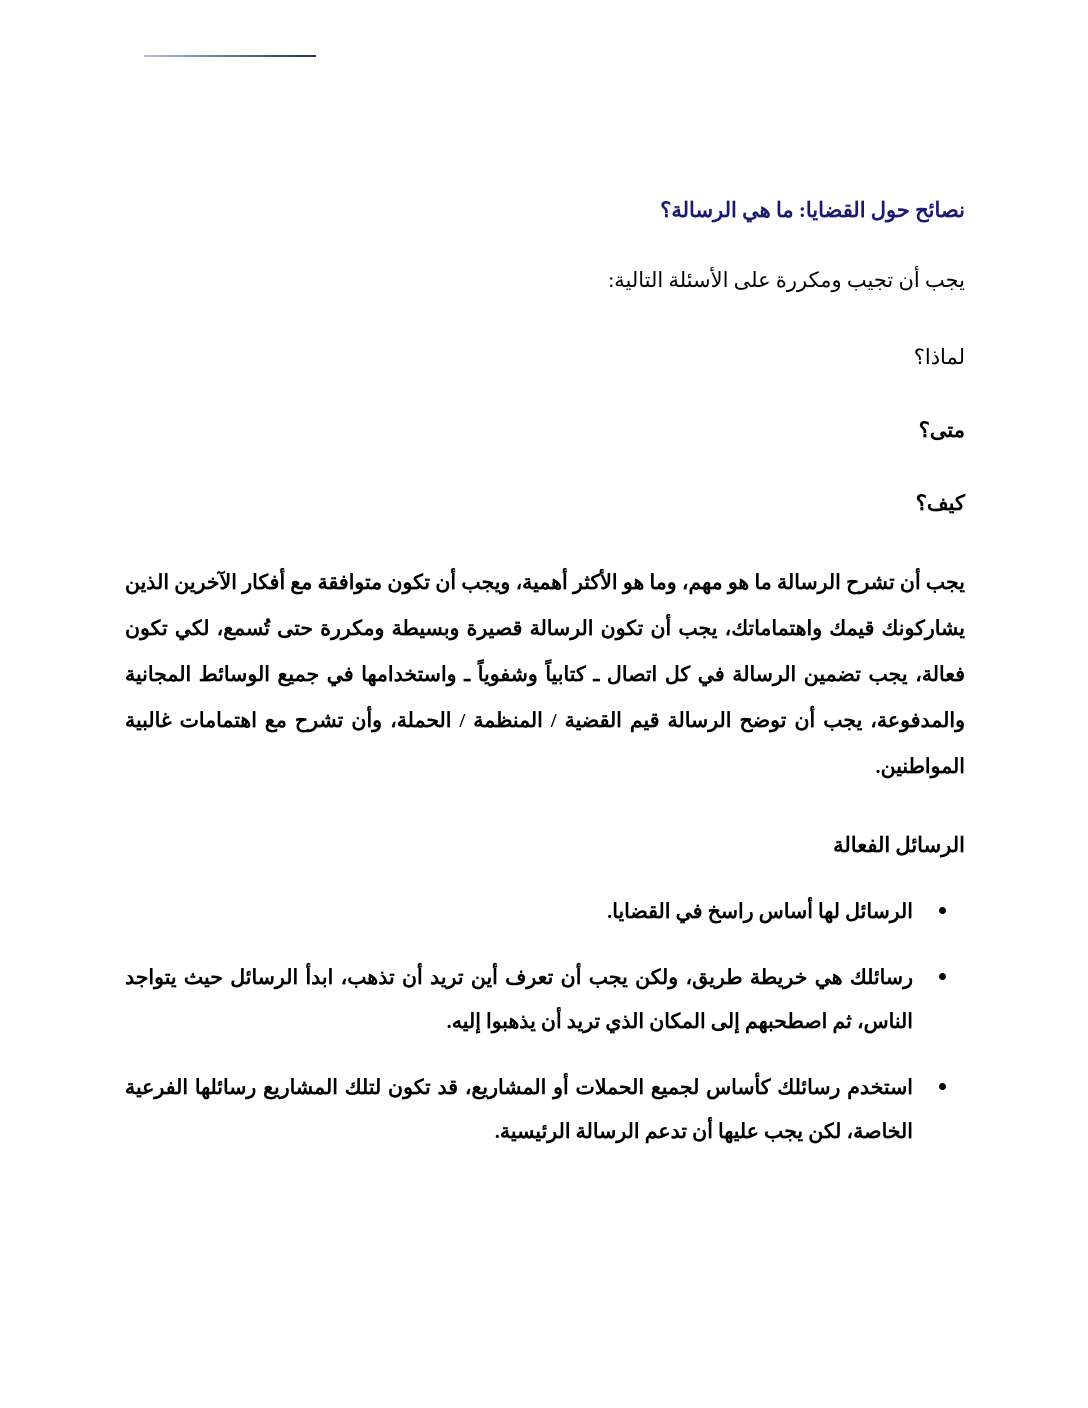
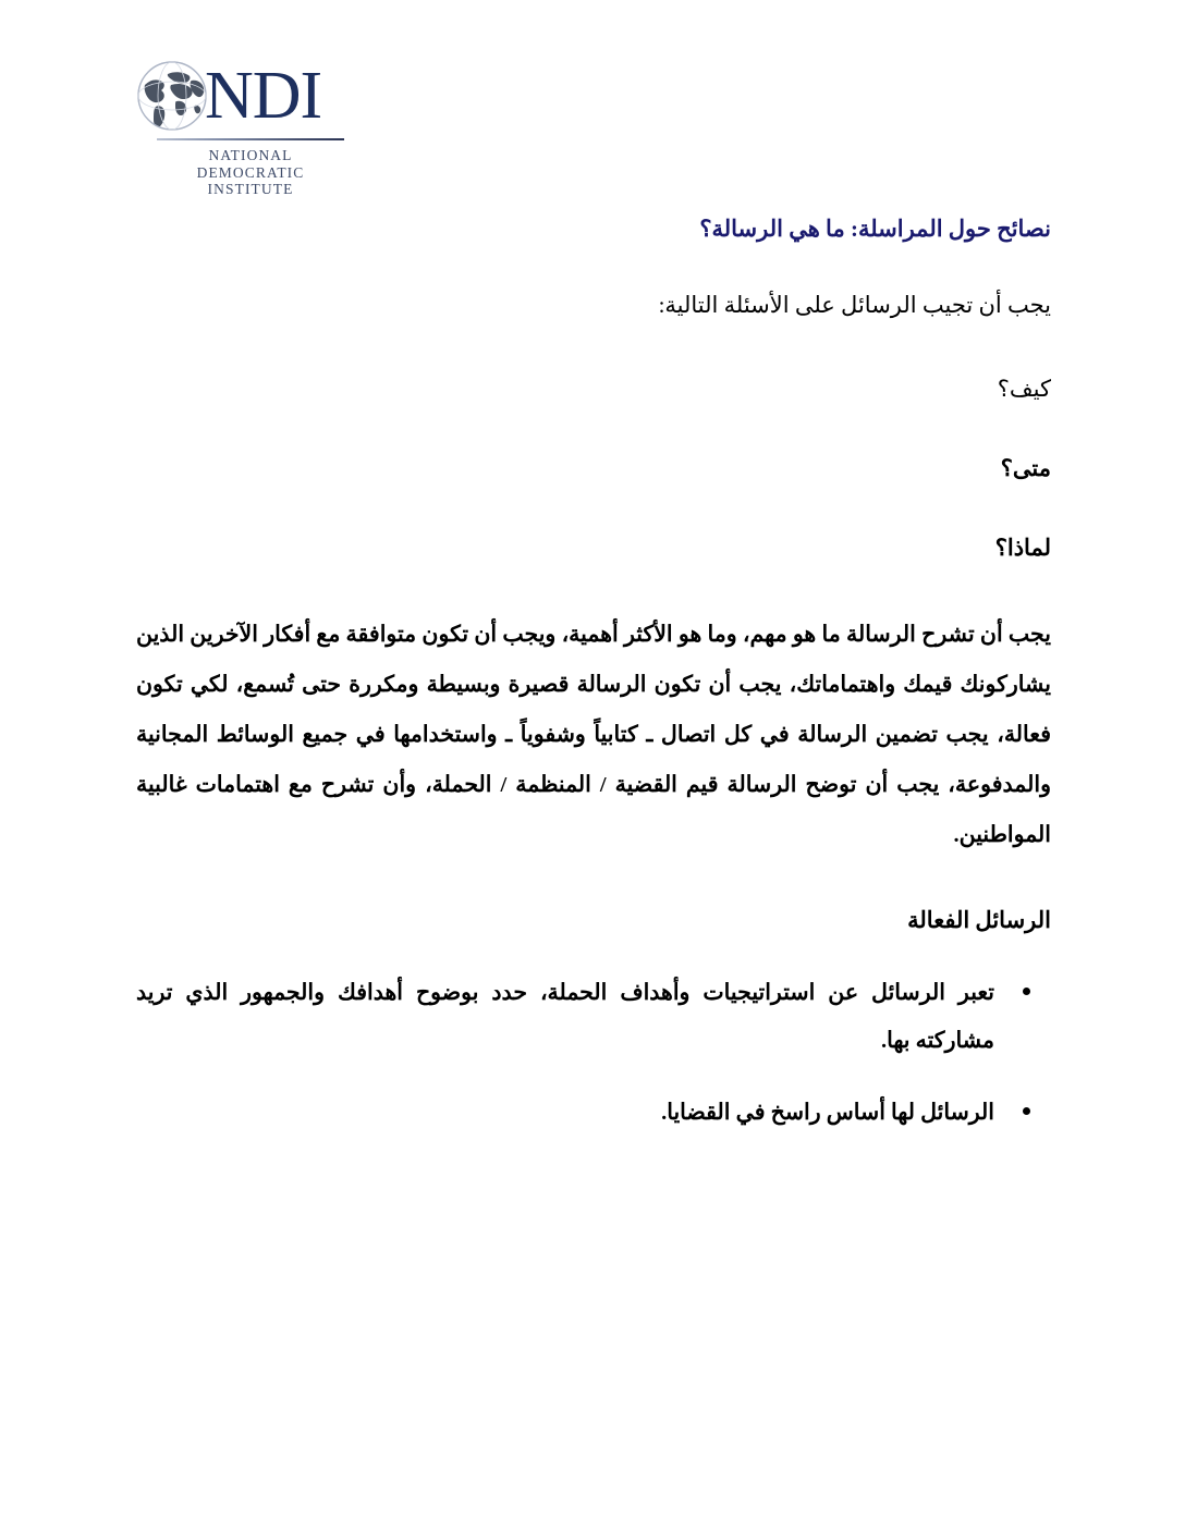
+ NDI
+ NATIONAL
+ DEMOCRATIC
+ INSTITUTE
- نصائح حول القضايا: ما هي الرسالة؟
+ نصائح حول المراسلة: ما هي الرسالة؟
- يجب أن تجيب ومكررة على الأسئلة التالية:
+ يجب أن تجيب الرسائل على الأسئلة التالية:
- لماذا؟
+ كيف؟
  متى؟
- كيف؟
+ لماذا؟
  يجب أن تشرح الرسالة ما هو مهم، وما هو الأكثر أهمية، ويجب أن تكون متوافقة مع أفكار الآخرين الذين يشاركونك قيمك واهتماماتك، يجب أن تكون الرسالة قصيرة وبسيطة ومكررة حتى تُسمع، لكي تكون فعالة، يجب تضمين الرسالة في كل اتصال ـ كتابياً وشفوياً ـ واستخدامها في جميع الوسائط المجانية والمدفوعة، يجب أن توضح الرسالة قيم القضية / المنظمة / الحملة، وأن تشرح مع اهتمامات غالبية المواطنين.
  الرسائل الفعالة
+ تعبر الرسائل عن استراتيجيات وأهداف الحملة، حدد بوضوح أهدافك والجمهور الذي تريد مشاركته بها.
  الرسائل لها أساس راسخ في القضايا.
- رسائلك هي خريطة طريق، ولكن يجب أن تعرف أين تريد أن تذهب، ابدأ الرسائل حيث يتواجد الناس، ثم اصطحبهم إلى المكان الذي تريد أن يذهبوا إليه.
- استخدم رسائلك كأساس لجميع الحملات أو المشاريع، قد تكون لتلك المشاريع رسائلها الفرعية الخاصة، لكن يجب عليها أن تدعم الرسالة الرئيسية.
